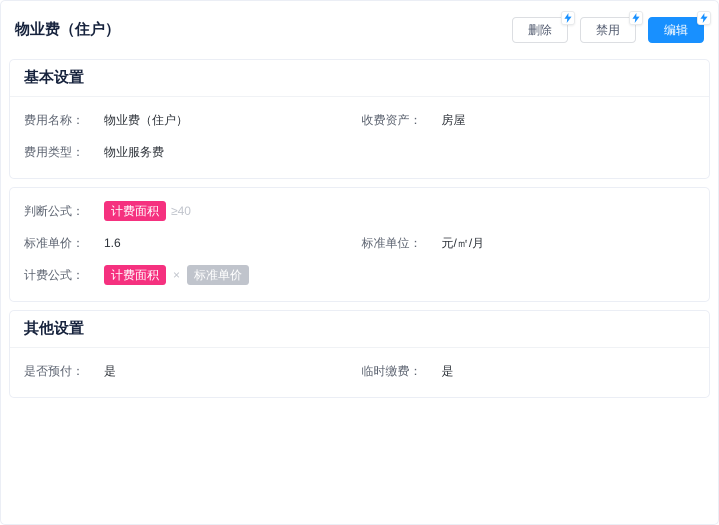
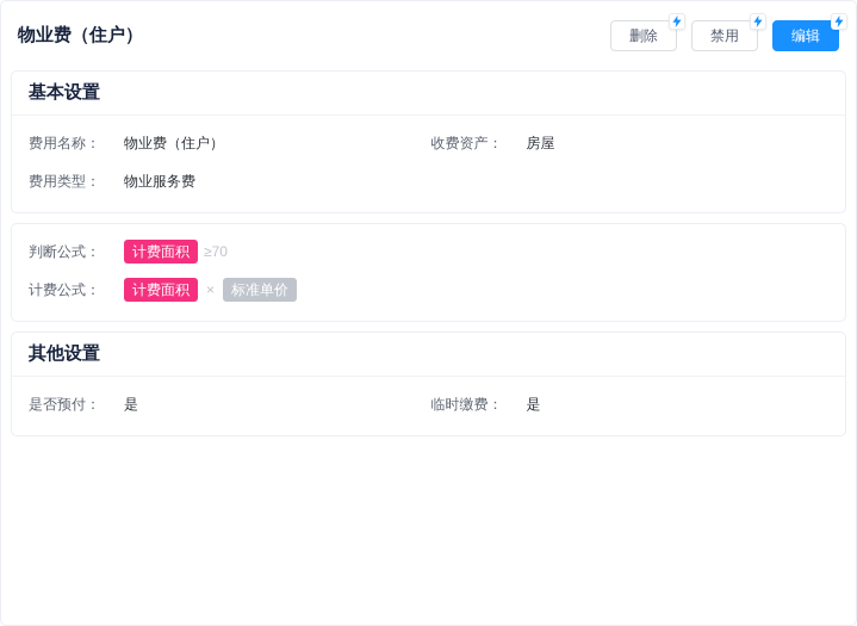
  物业费（住户）
  删除
  禁用
  编辑
  基本设置
  费用名称：
  物业费（住户）
  收费资产：
  房屋
  费用类型：
  物业服务费
  判断公式：
  计费面积
- ≥40
+ ≥70
- 标准单价：
- 1.6
- 标准单位：
- 元/㎡/月
  计费公式：
  计费面积
  ×
  标准单价
  其他设置
  是否预付：
  是
  临时缴费：
  是
